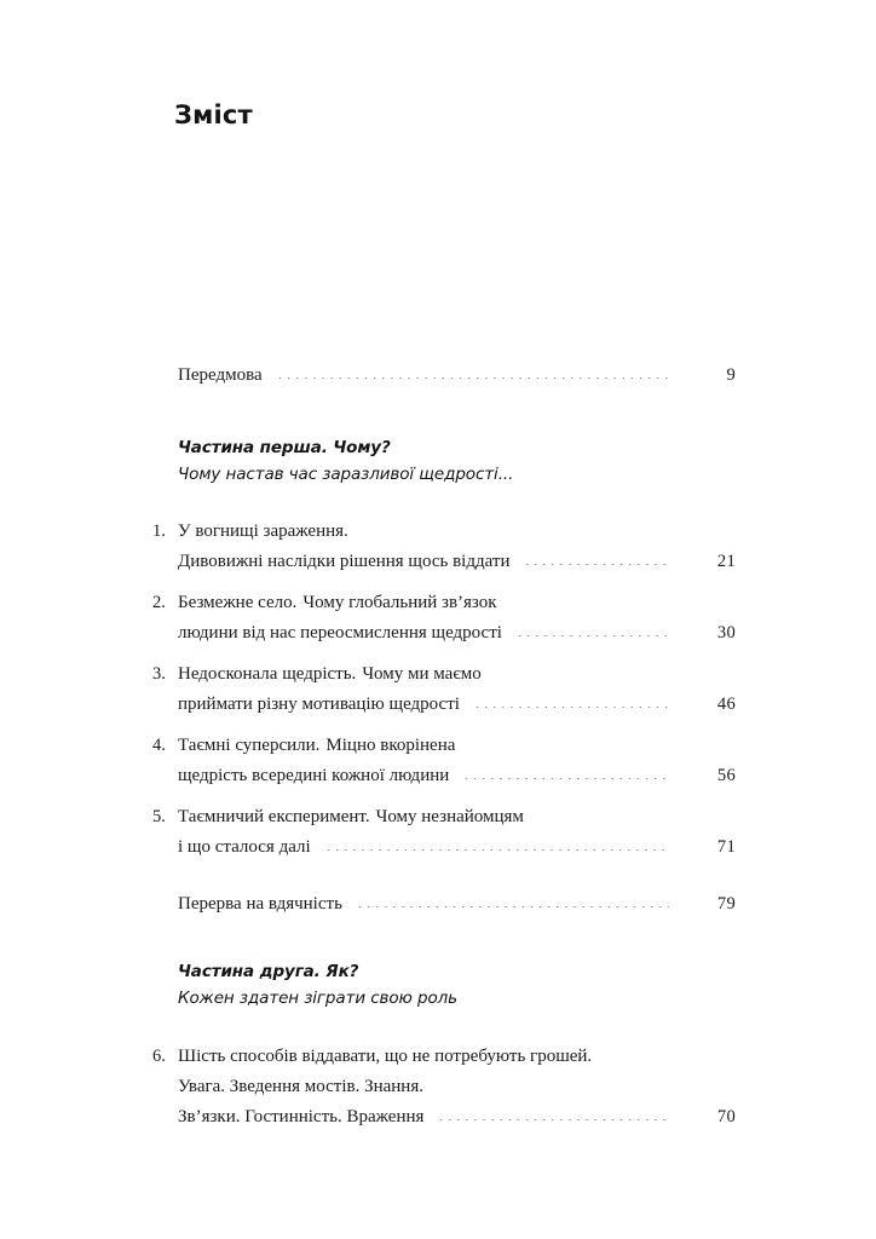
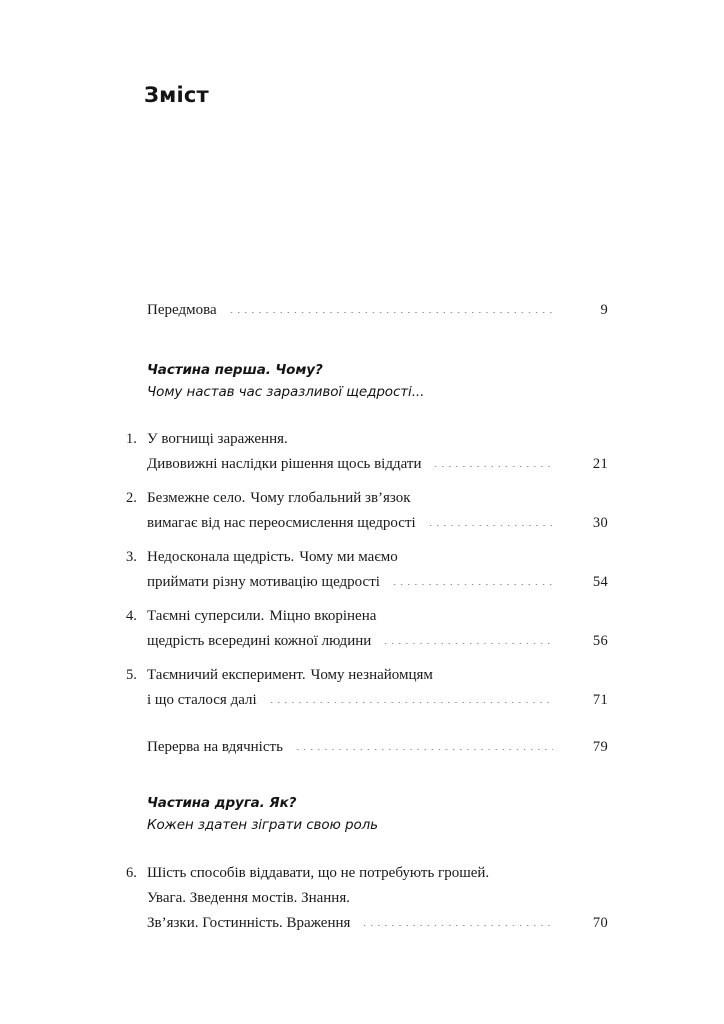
  Зміст
  Передмова
  9
  Частина перша. Чому?
  Чому настав час заразливої щедрості...
  1.
  У вогнищі зараження.
  Дивовижні наслідки рішення щось віддати
  21
  2.
  Безмежне село.
  Чому глобальний зв’язок
- людини від нас переосмислення щедрості
+ вимагає від нас переосмислення щедрості
  30
  3.
  Недосконала щедрість.
  Чому ми маємо
  приймати різну мотивацію щедрості
- 46
+ 54
  4.
  Таємні суперсили.
  Міцно вкорінена
  щедрість всередині кожної людини
  56
  5.
  Таємничий експеримент.
  Чому незнайомцям
  і що сталося далі
  71
  Перерва на вдячність
  79
  Частина друга. Як?
  Кожен здатен зіграти свою роль
  6.
  Шість способів віддавати, що не потребують грошей.
  Увага. Зведення мостів. Знання.
  Зв’язки. Гостинність. Враження
  70
